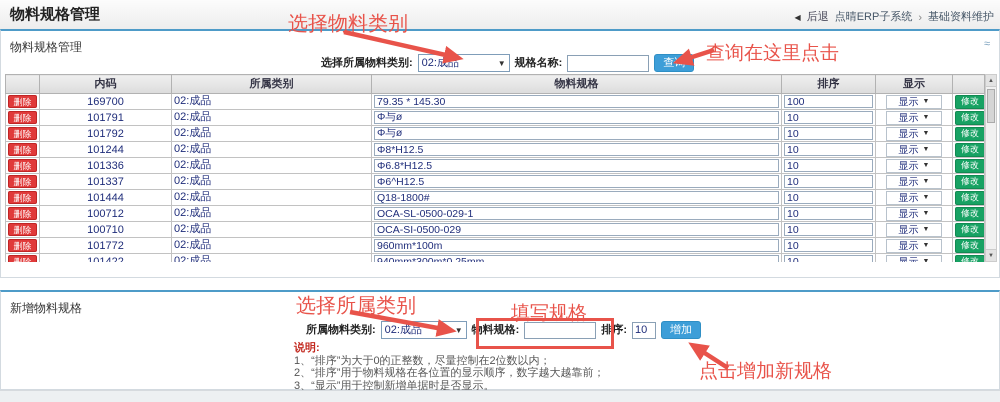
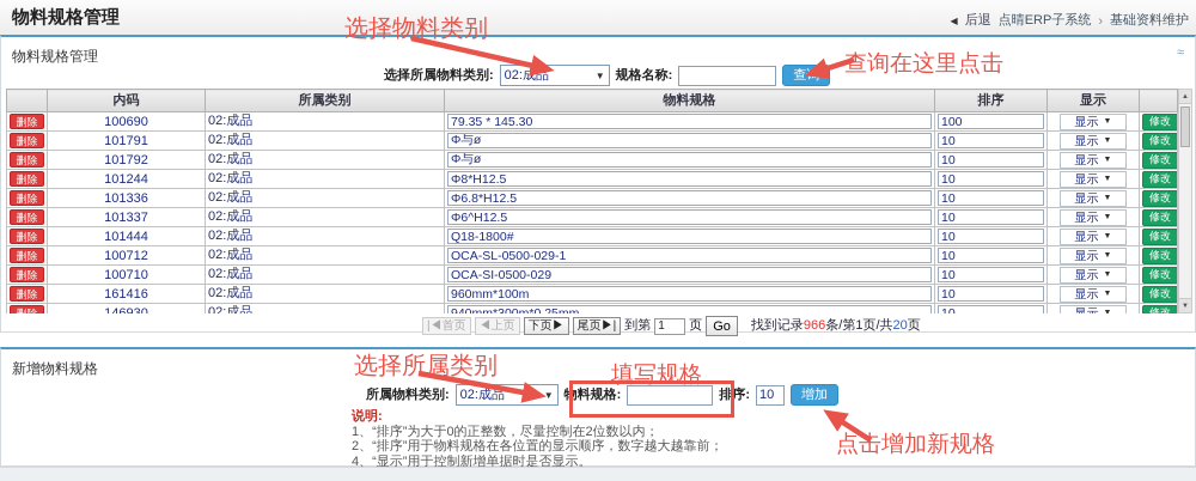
  物料规格管理
  ◀
  后退
  点晴ERP子系统
  ›
  基础资料维护
  物料规格管理
  ≈
  选择所属物料类别:
  02:成品
  ▼
  规格名称:
  查询
  	内码	所属类别	物料规格	排序	显示
- 删除	169700	02:成品	79.35 * 145.30	100	显示	修改
+ 删除	100690	02:成品	79.35 * 145.30	100	显示	修改
  删除	101791	02:成品	Φ与ø	10	显示	修改
  删除	101792	02:成品	Φ与ø	10	显示	修改
  删除	101244	02:成品	Φ8*H12.5	10	显示	修改
  删除	101336	02:成品	Φ6.8*H12.5	10	显示	修改
  删除	101337	02:成品	Φ6^H12.5	10	显示	修改
  删除	101444	02:成品	Q18-1800#	10	显示	修改
  删除	100712	02:成品	OCA-SL-0500-029-1	10	显示	修改
  删除	100710	02:成品	OCA-SI-0500-029	10	显示	修改
- 删除	101772	02:成品	960mm*100m	10	显示	修改
+ 删除	161416	02:成品	960mm*100m	10	显示	修改
- 删除	101422	02:成品	940mm*300m*0.25mm	10		修改
+ 删除	146930	02:成品	940mm*300m*0.25mm	10		修改
+ |◀首页
+ ◀上页
+ 下页▶
+ 尾页▶|
+ 到第
+ 1
+ 页
+ Go
+ 找到记录966条/第1页/共20页
  新增物料规格
  所属物料类别:
  02:成品
  ▼
  物料规格:
  排序:
  10
  增加
  说明:
  1、“排序”为大于0的正整数，尽量控制在2位数以内；
  2、“排序”用于物料规格在各位置的显示顺序，数字越大越靠前；
- 3、“显示”用于控制新增单据时是否显示。
+ 4、“显示”用于控制新增单据时是否显示。
  选择物料类别
  查询在这里点击
  选择所属类别
  填写规格
  点击增加新规格
